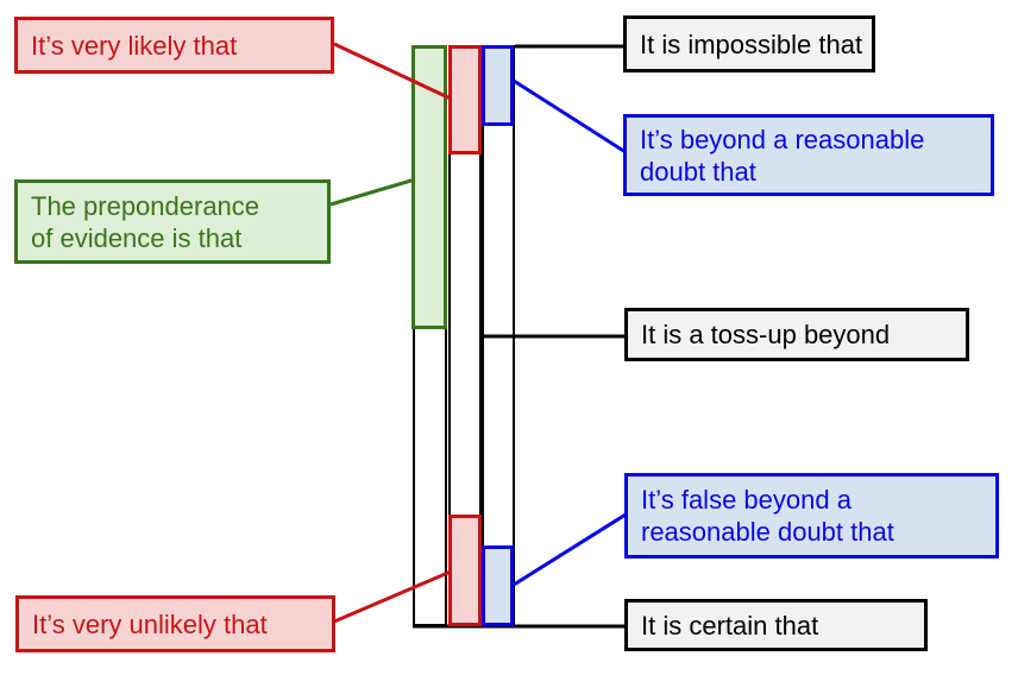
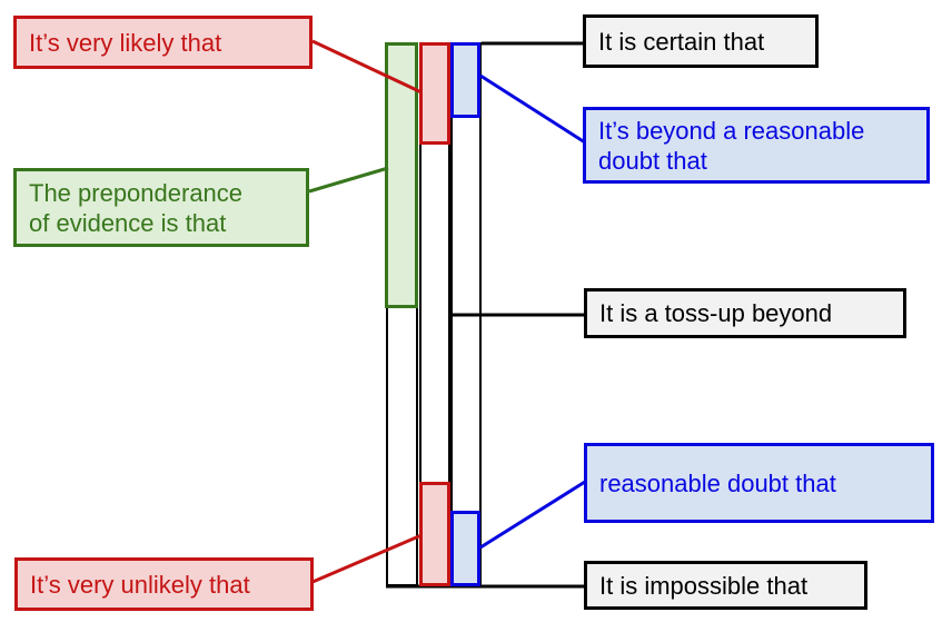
  It’s very likely that
  The preponderance
  of evidence is that
  It’s very unlikely that
- It is impossible that
+ It is certain that
  It’s beyond a reasonable
  doubt that
  It is a toss-up beyond
- It’s false beyond a
  reasonable doubt that
- It is certain that
+ It is impossible that
